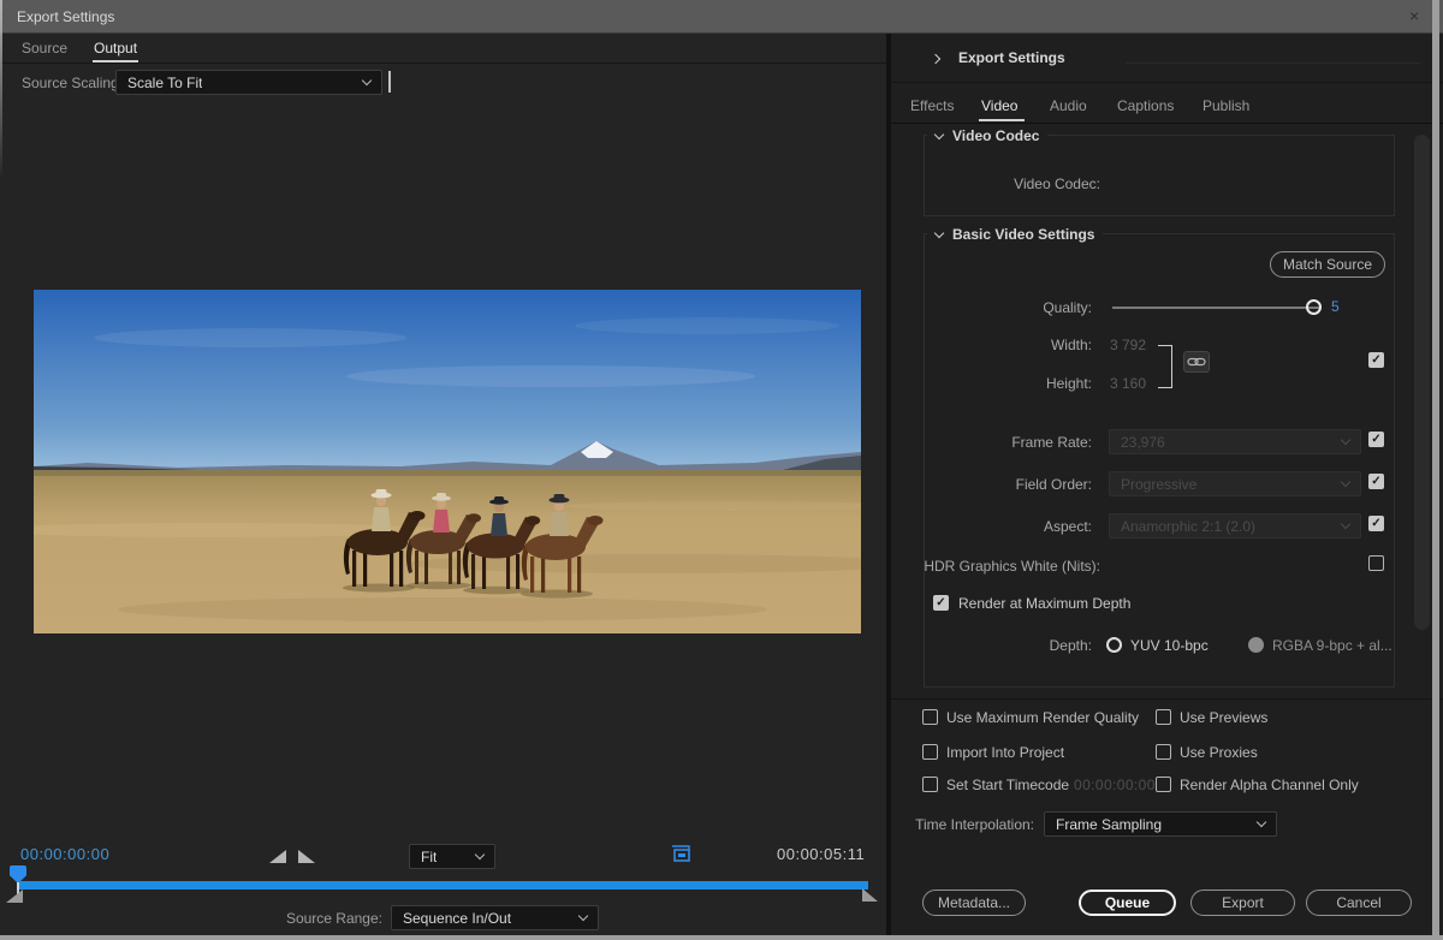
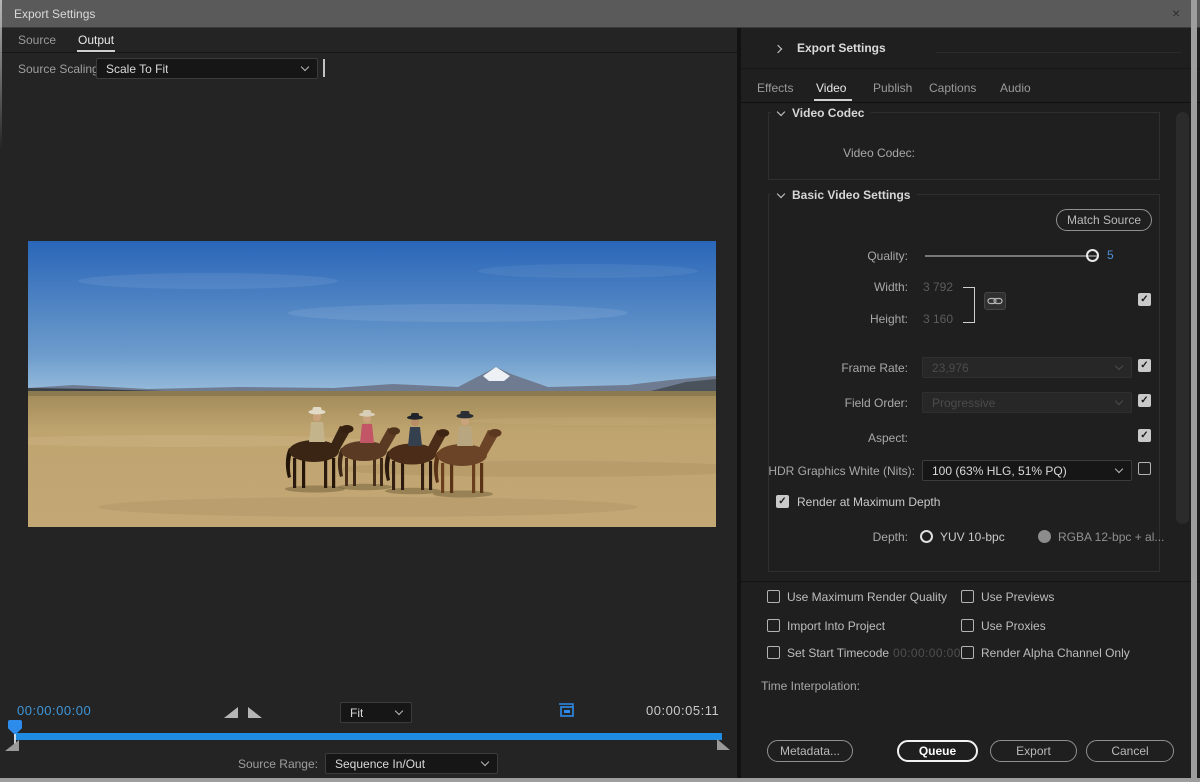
  Export Settings
  ×
  Source
  Output
  Source Scalin
  Scale To Fit
  00:00:00:00
  Fit
  00:00:05:11
  Source Range:
  Sequence In/Out
  Export Settings
  Effects
  Video
- Audio
+ Publish
  Captions
- Publish
+ Audio
  Video Codec
  Video Codec:
  Basic Video Settings
  Match Source
  Quality:
  5
  Width:
  3 792
  Height:
  3 160
  ✓
  Frame Rate:
  23,976
  ✓
  Field Order:
  Progressive
  ✓
  Aspect:
- Anamorphic 2:1 (2.0)
  ✓
  HDR Graphics White (Nits):
+ 100 (63% HLG, 51% PQ)
  ✓
  Render at Maximum Depth
  Depth:
  YUV 10-bpc
- RGBA 9-bpc + al...
+ RGBA 12-bpc + al...
  Use Maximum Render Quality
  Use Previews
  Import Into Project
  Use Proxies
  Set Start Timecode
  00:00:00:00
  Render Alpha Channel Only
  Time Interpolation:
- Frame Sampling
  Metadata...
  Queue
  Export
  Cancel
